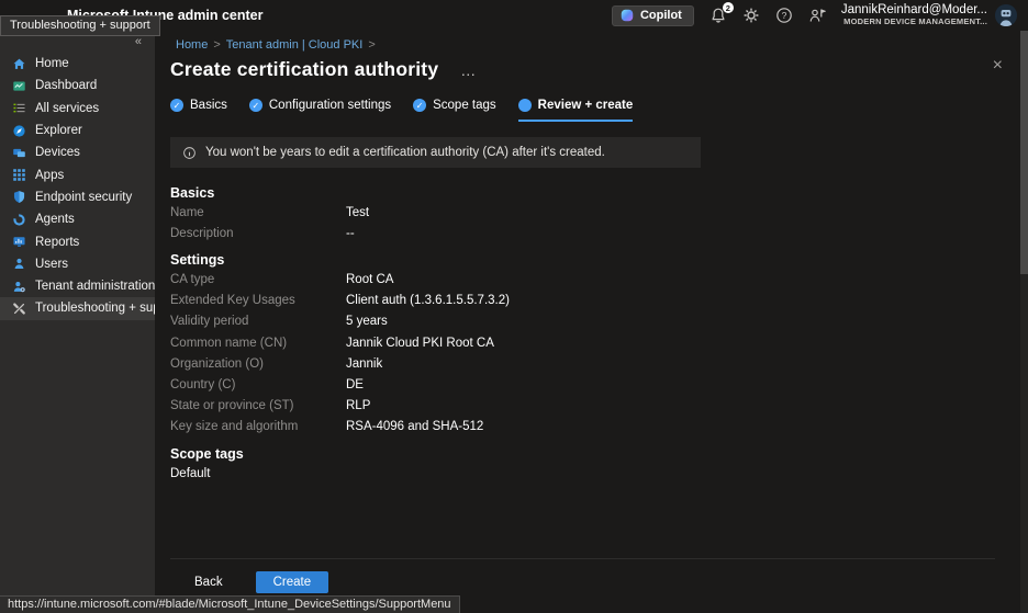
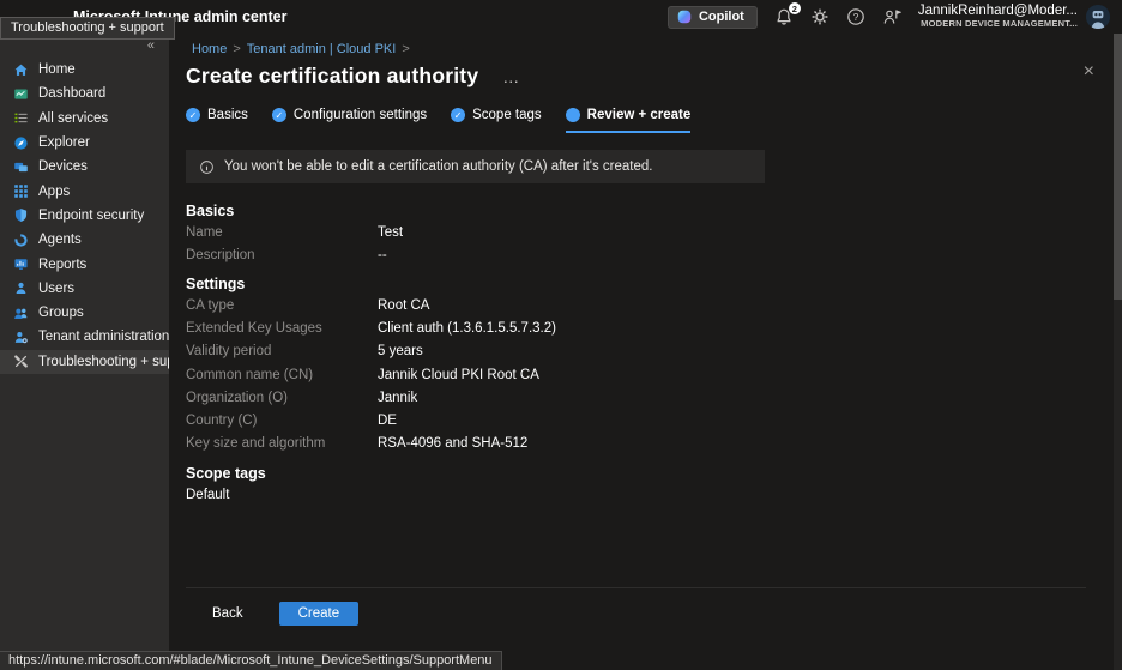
  Copilot
  2
  ?
  JannikReinhard@Moder...
  MODERN DEVICE MANAGEMENT...
  Troubleshooting + support
  «
  Home
  Dashboard
  All services
  Explorer
  Devices
  Apps
  Endpoint security
  Agents
  Reports
  Users
+ Groups
  Tenant administration
  Troubleshooting + su
  Home > Tenant admin | Cloud PKI >
  Create certification authority
  …
  ×
  ✓
  Basics
  ✓
  Configuration settings
  ✓
  Scope tags
  Review + create
- You won't be years to edit a certification authority (CA) after it's created.
+ You won't be able to edit a certification authority (CA) after it's created.
  Basics
  Name
  Test
  Description
  --
  Settings
  CA type
  Root CA
  Extended Key Usages
  Client auth (1.3.6.1.5.5.7.3.2)
  Validity period
  5 years
  Common name (CN)
  Jannik Cloud PKI Root CA
  Organization (O)
  Jannik
  Country (C)
  DE
- State or province (ST)
- RLP
  Key size and algorithm
  RSA-4096 and SHA-512
  Scope tags
  Default
  Back
  Create
  https://intune.microsoft.com/#blade/Microsoft_Intune_DeviceSettings/SupportMenu
